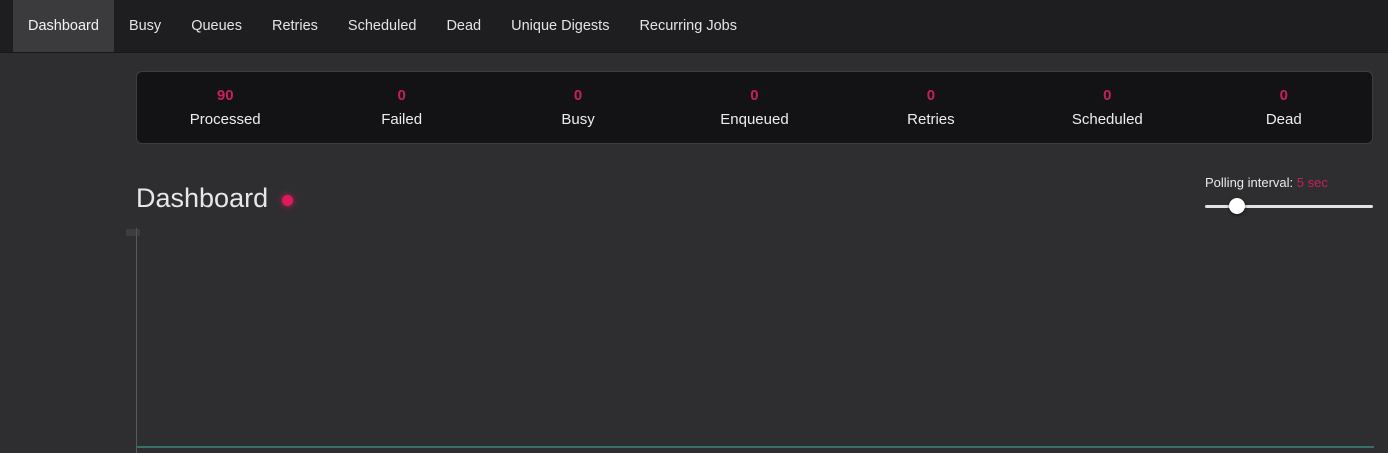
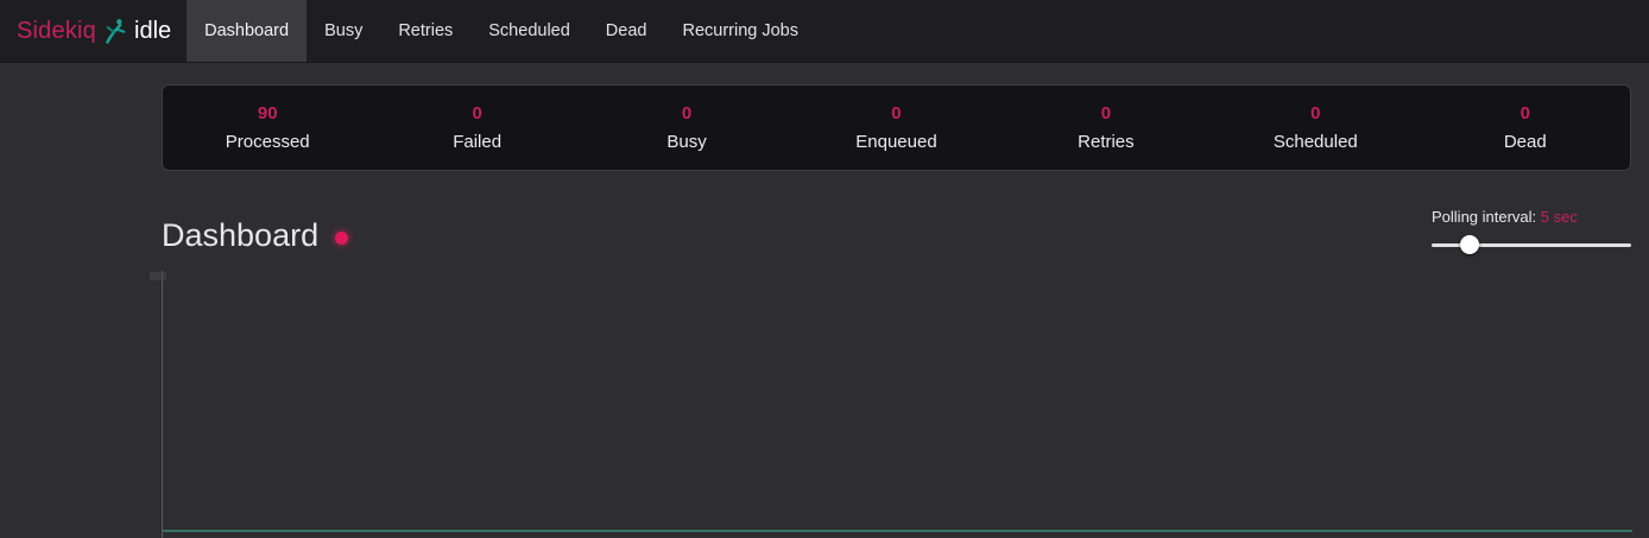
+ Sidekiq
+ idle
  Dashboard
  Busy
- Queues
  Retries
  Scheduled
  Dead
- Unique Digests
  Recurring Jobs
  90
  Processed
  0
  Failed
  0
  Busy
  0
  Enqueued
  0
  Retries
  0
  Scheduled
  0
  Dead
  Dashboard
  Polling interval: 5 sec
